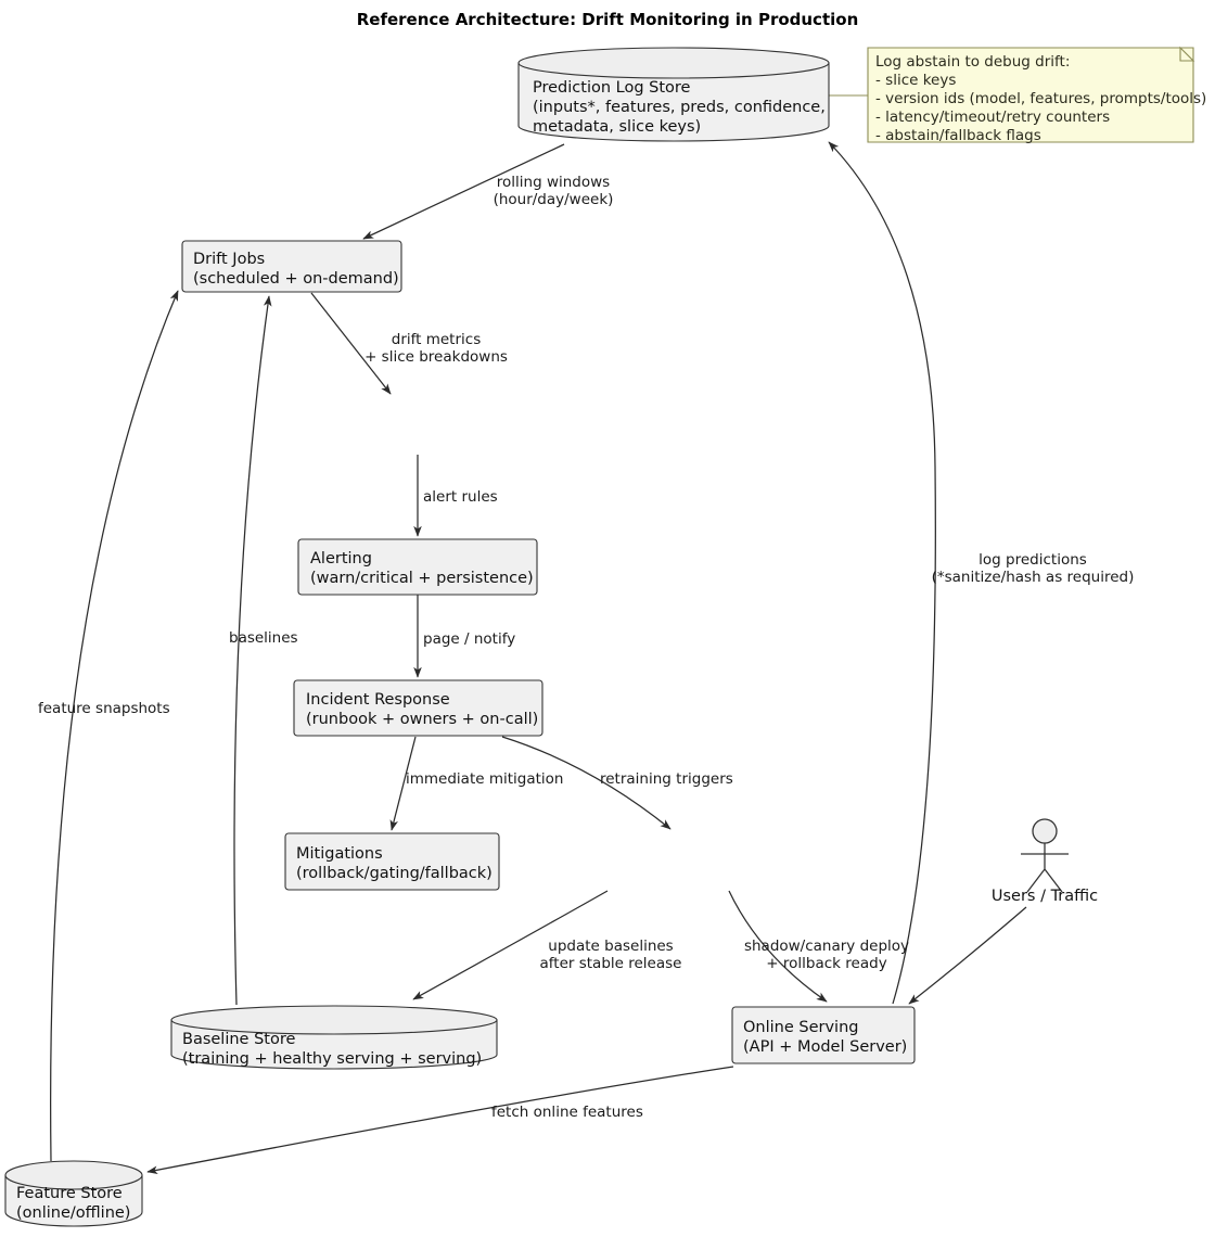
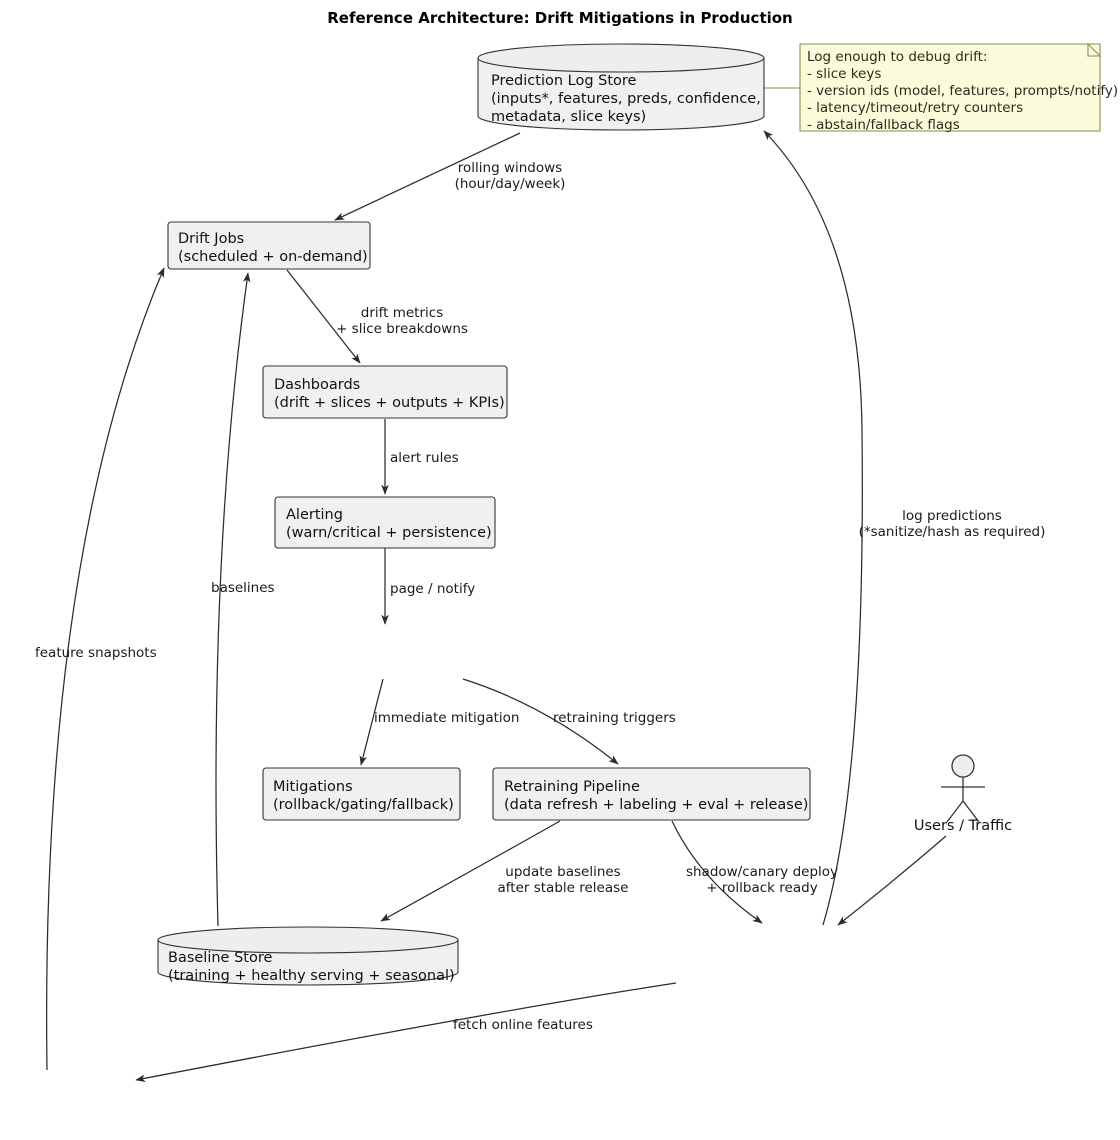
- Reference Architecture: Drift Monitoring in Production
+ Reference Architecture: Drift Mitigations in Production
  rolling windows
  (hour/day/week)
  drift metrics
  + slice breakdowns
  alert rules
  page / notify
  baselines
  feature snapshots
  immediate mitigation
  retraining triggers
  update baselines
  after stable release
  shadow/canary deploy
  + rollback ready
  log predictions
  (*sanitize/hash as required)
  fetch online features
  Prediction Log Store
  (inputs*, features, preds, confidence,
  metadata, slice keys)
- Log abstain to debug drift:
+ Log enough to debug drift:
  - slice keys
- - version ids (model, features, prompts/tools)
+ - version ids (model, features, prompts/notify)
  - latency/timeout/retry counters
  - abstain/fallback flags
  Drift Jobs
  (scheduled + on-demand)
+ Dashboards
+ (drift + slices + outputs + KPIs)
  Alerting
  (warn/critical + persistence)
- Incident Response
- (runbook + owners + on-call)
  Mitigations
  (rollback/gating/fallback)
+ Retraining Pipeline
+ (data refresh + labeling + eval + release)
  Baseline Store
- (training + healthy serving + serving)
+ (training + healthy serving + seasonal)
- Online Serving
- (API + Model Server)
- Feature Store
- (online/offline)
  Users / Traffic
